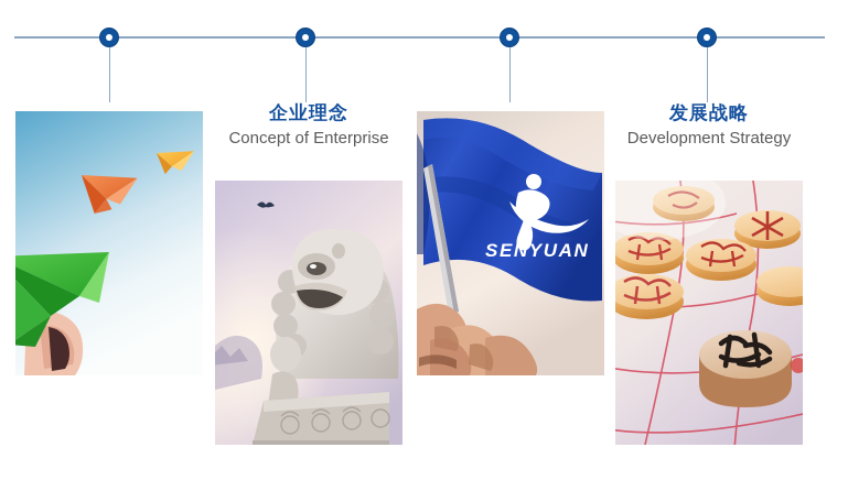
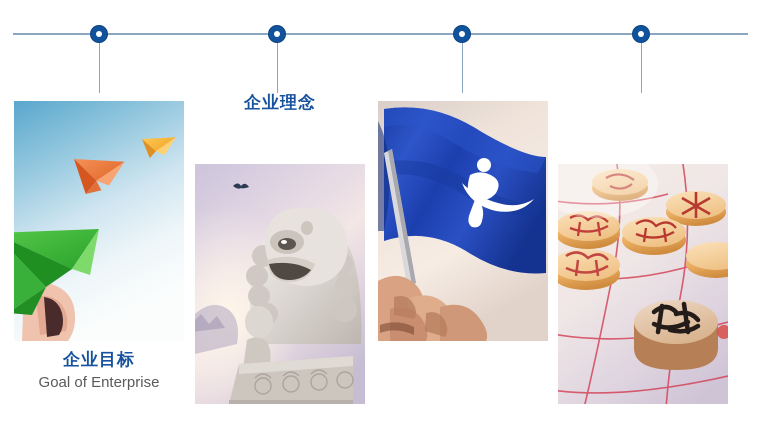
+ 企业目标
+ Goal of Enterprise
  企业理念
- Concept of Enterprise
- SENYUAN
- 发展战略
- Development Strategy
